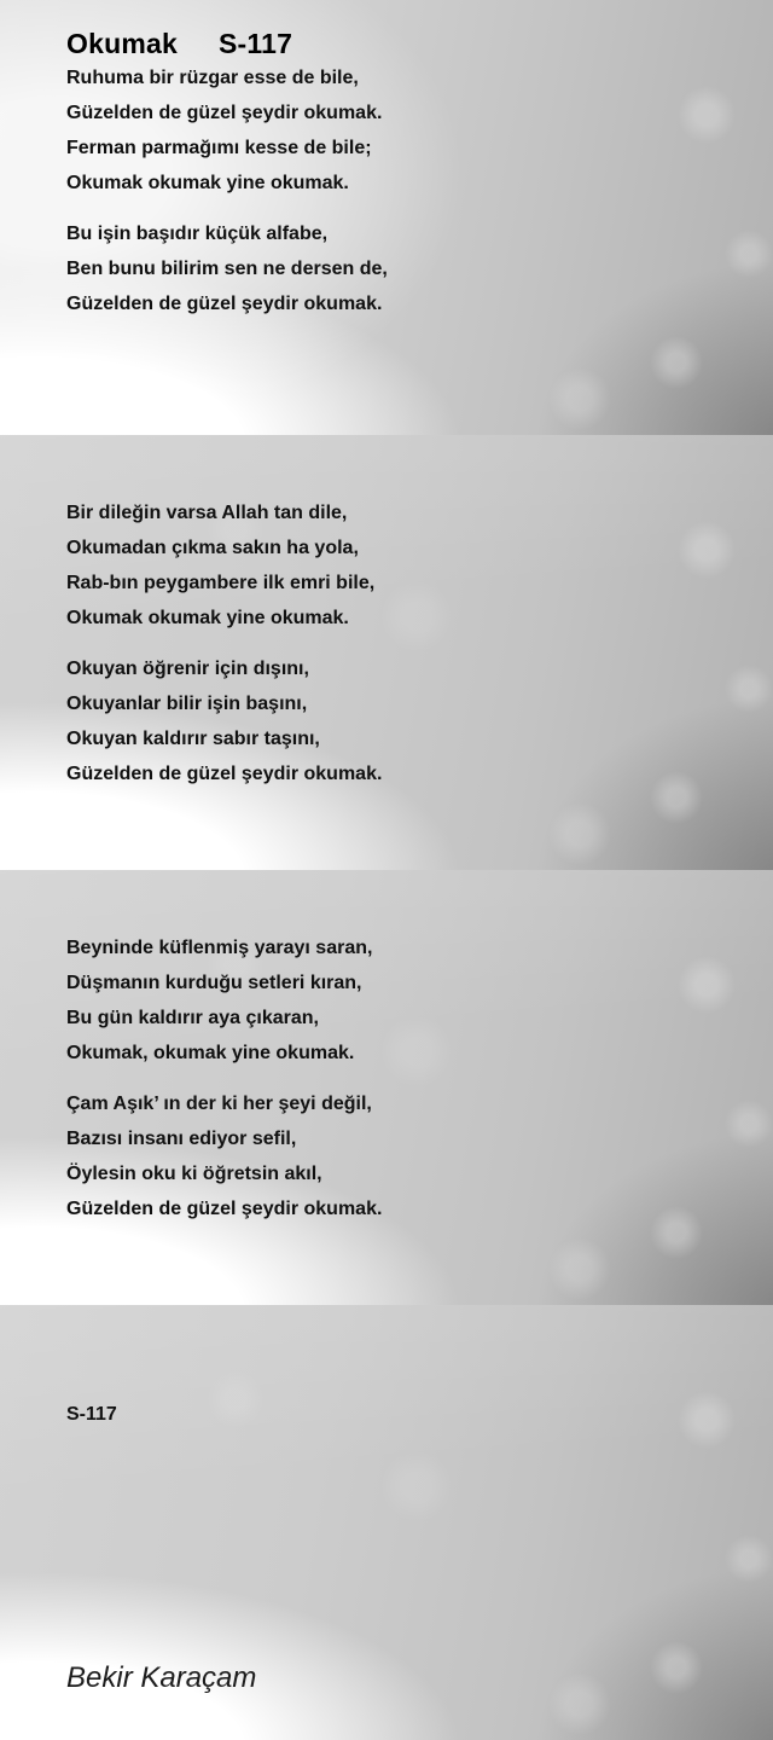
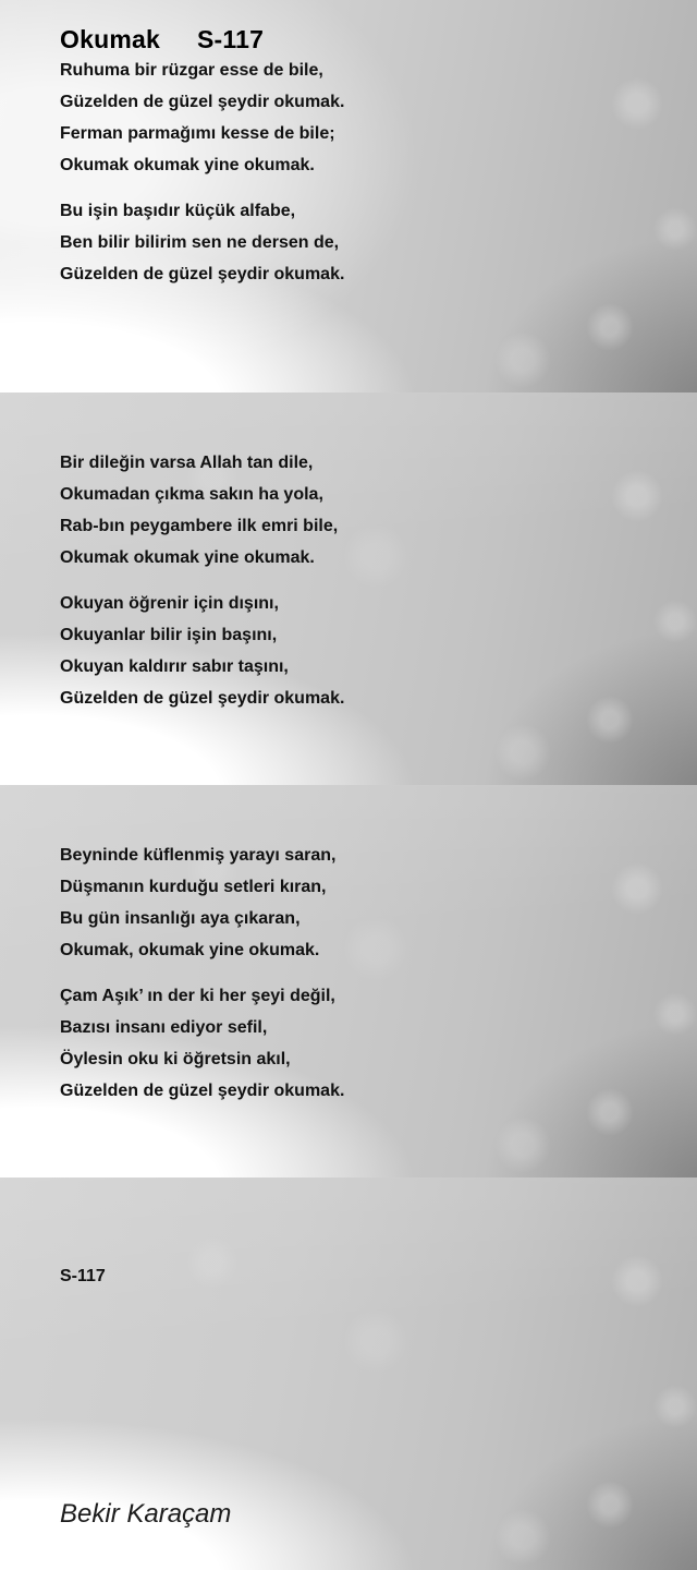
  Okumak S-117
  Ruhuma bir rüzgar esse de bile,
  Güzelden de güzel şeydir okumak.
  Ferman parmağımı kesse de bile;
  Okumak okumak yine okumak.
  Bu işin başıdır küçük alfabe,
- Ben bunu bilirim sen ne dersen de,
+ Ben bilir bilirim sen ne dersen de,
  Güzelden de güzel şeydir okumak.
  Bir dileğin varsa Allah tan dile,
  Okumadan çıkma sakın ha yola,
  Rab-bın peygambere ilk emri bile,
  Okumak okumak yine okumak.
  Okuyan öğrenir için dışını,
  Okuyanlar bilir işin başını,
  Okuyan kaldırır sabır taşını,
  Güzelden de güzel şeydir okumak.
  Beyninde küflenmiş yarayı saran,
  Düşmanın kurduğu setleri kıran,
- Bu gün kaldırır aya çıkaran,
+ Bu gün insanlığı aya çıkaran,
  Okumak, okumak yine okumak.
  Çam Aşık’ ın der ki her şeyi değil,
  Bazısı insanı ediyor sefil,
  Öylesin oku ki öğretsin akıl,
  Güzelden de güzel şeydir okumak.
  S-117
  Bekir Karaçam
